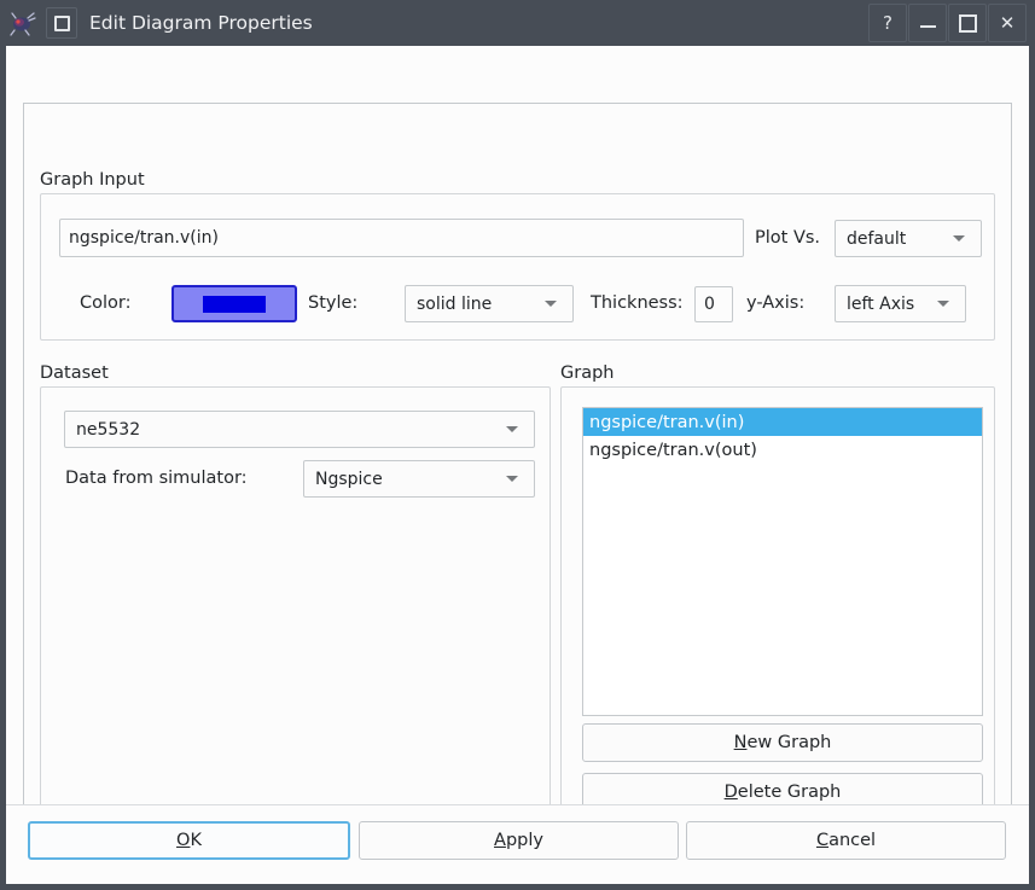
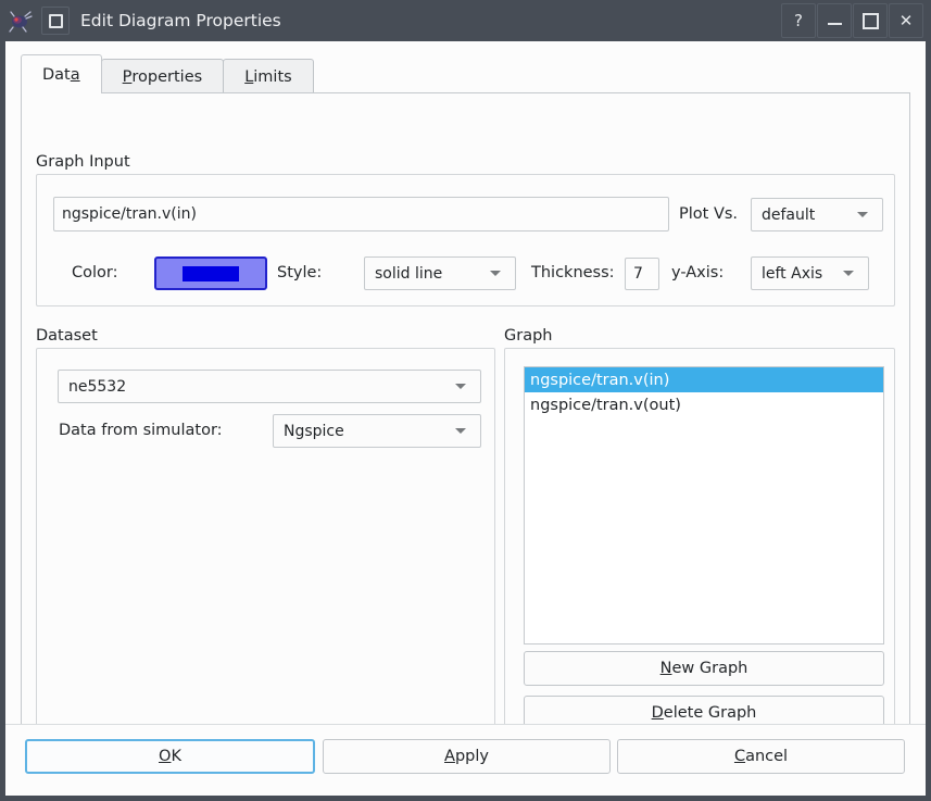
  Edit Diagram Properties
  ?
  ✕
+ Dat
+ a
+ P
+ roperties
+ L
+ imits
  Graph Input
  ngspice/tran.v(in)
  Plot Vs.
  default
  Color:
  Style:
  solid line
  Thickness:
- 0
+ 7
  y-Axis:
  left Axis
  Dataset
  ne5532
  Data from simulator:
  Ngspice
  Graph
  ngspice/tran.v(in)
  ngspice/tran.v(out)
  N
  ew Graph
  D
  elete Graph
  O
  K
  A
  pply
  C
  ancel
